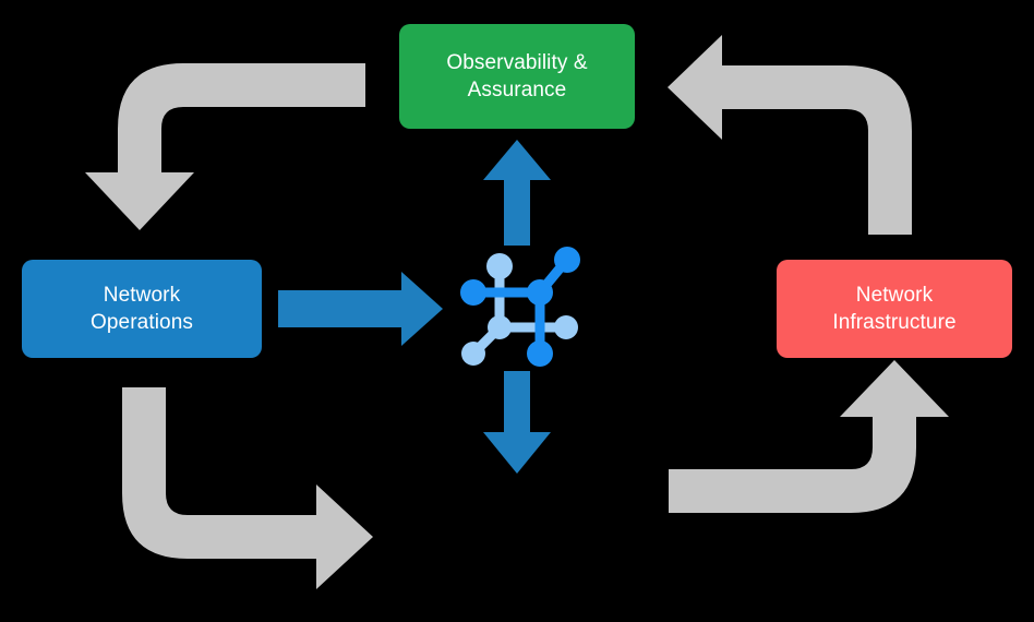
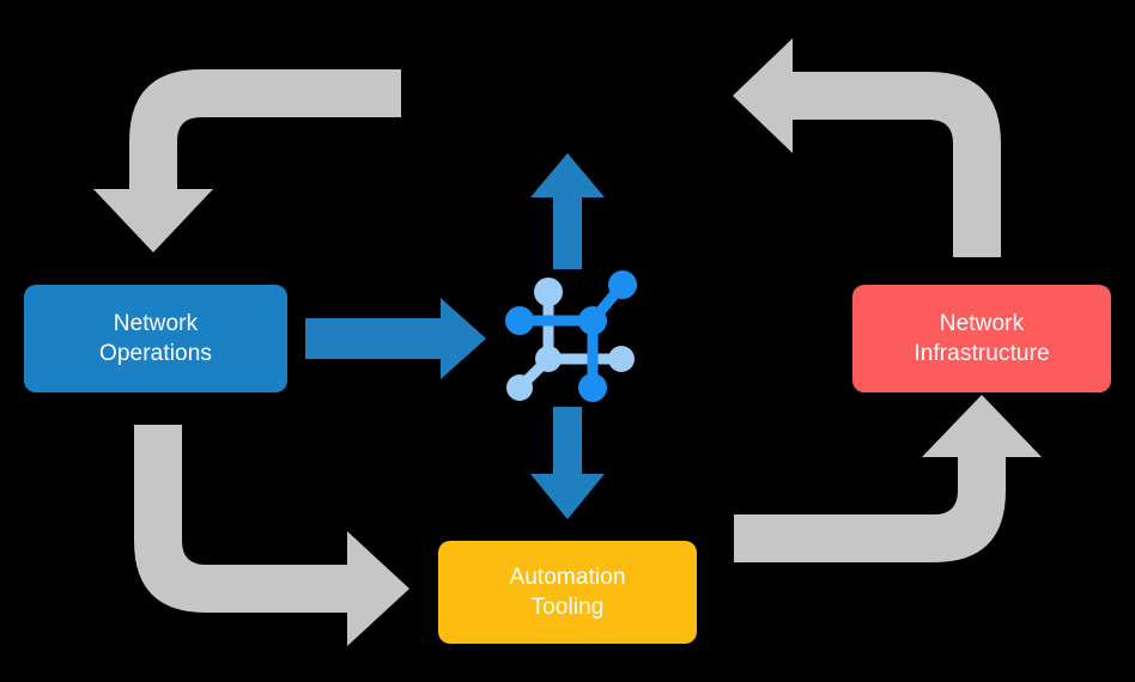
- Observability &
- Assurance
  Network
  Operations
  Network
  Infrastructure
+ Automation
+ Tooling
